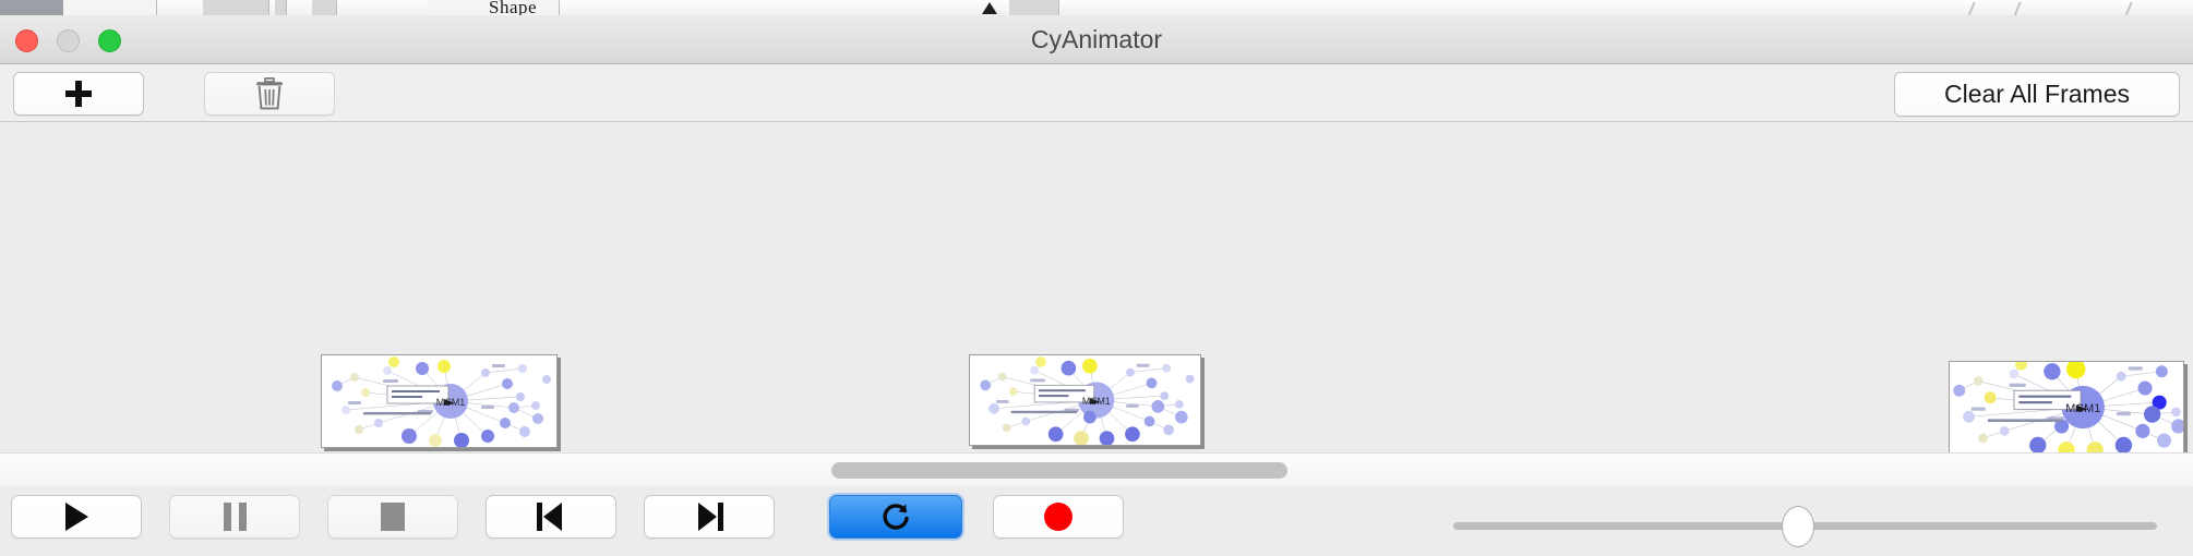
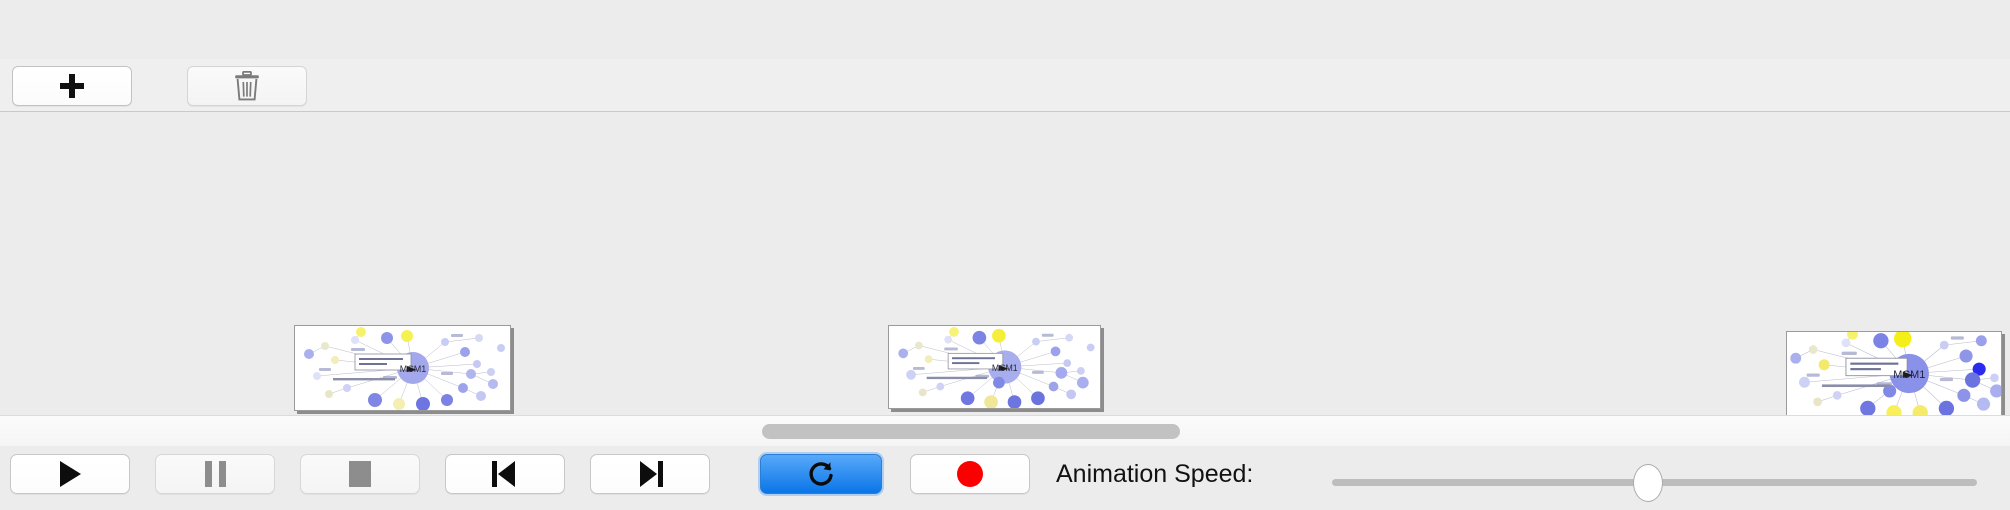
- Shape
- CyAnimator
- Clear All Frames
  MCM1
  MCM1
  MCM1
+ Animation Speed:
